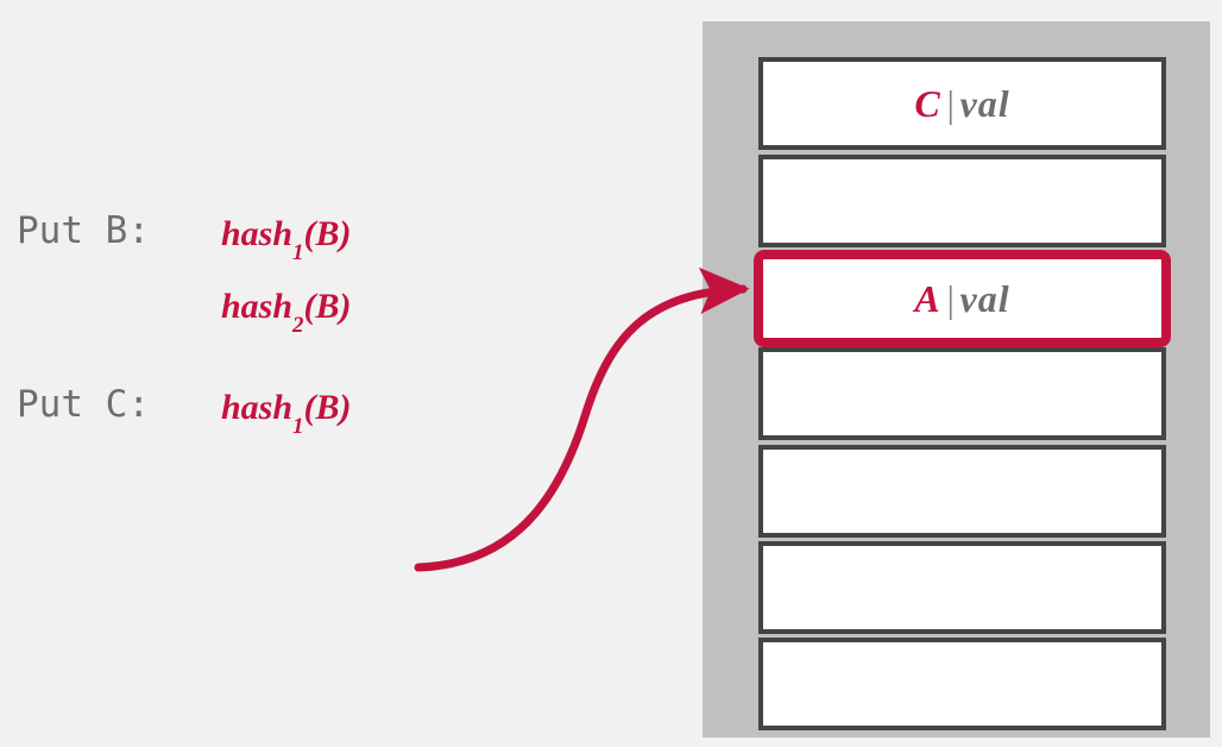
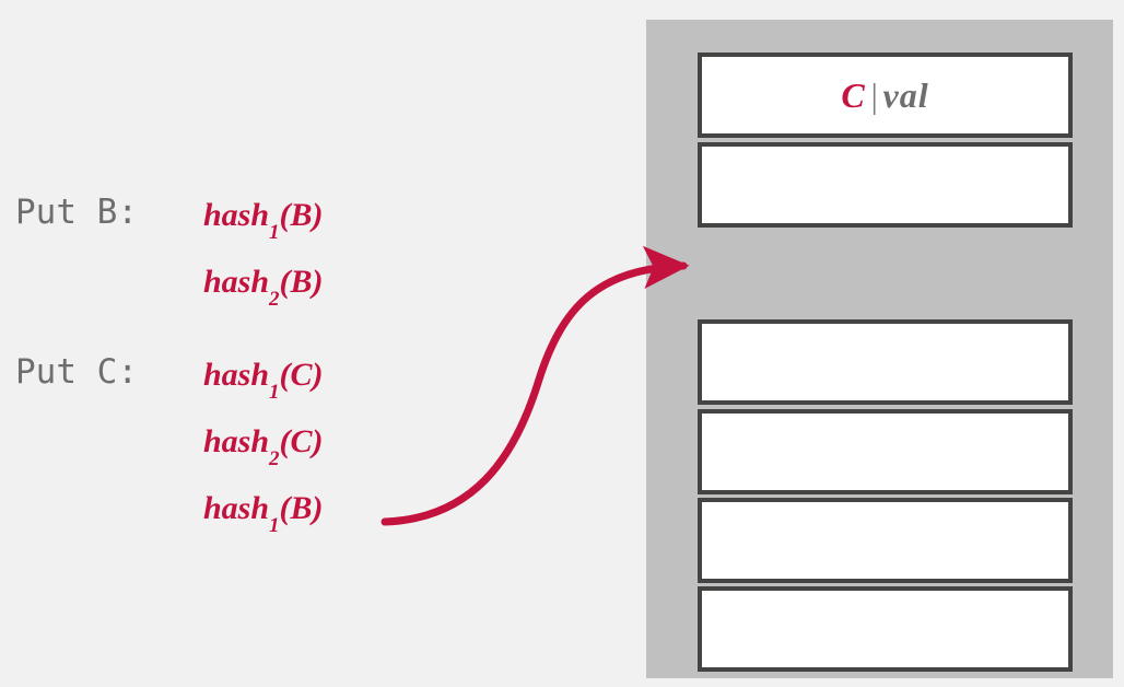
  Put B:
  hash1(B)
  hash2(B)
  Put C:
+ hash1(C)
+ hash2(C)
  hash1(B)
  C|val
- A|val
